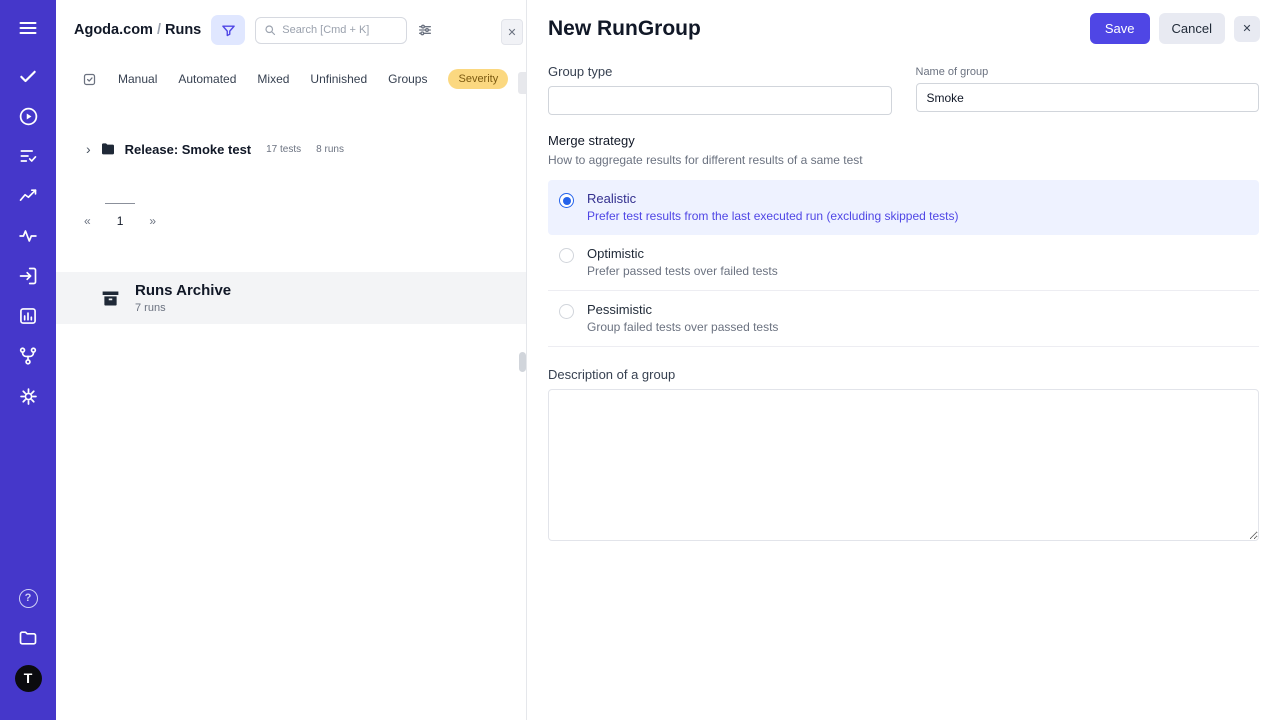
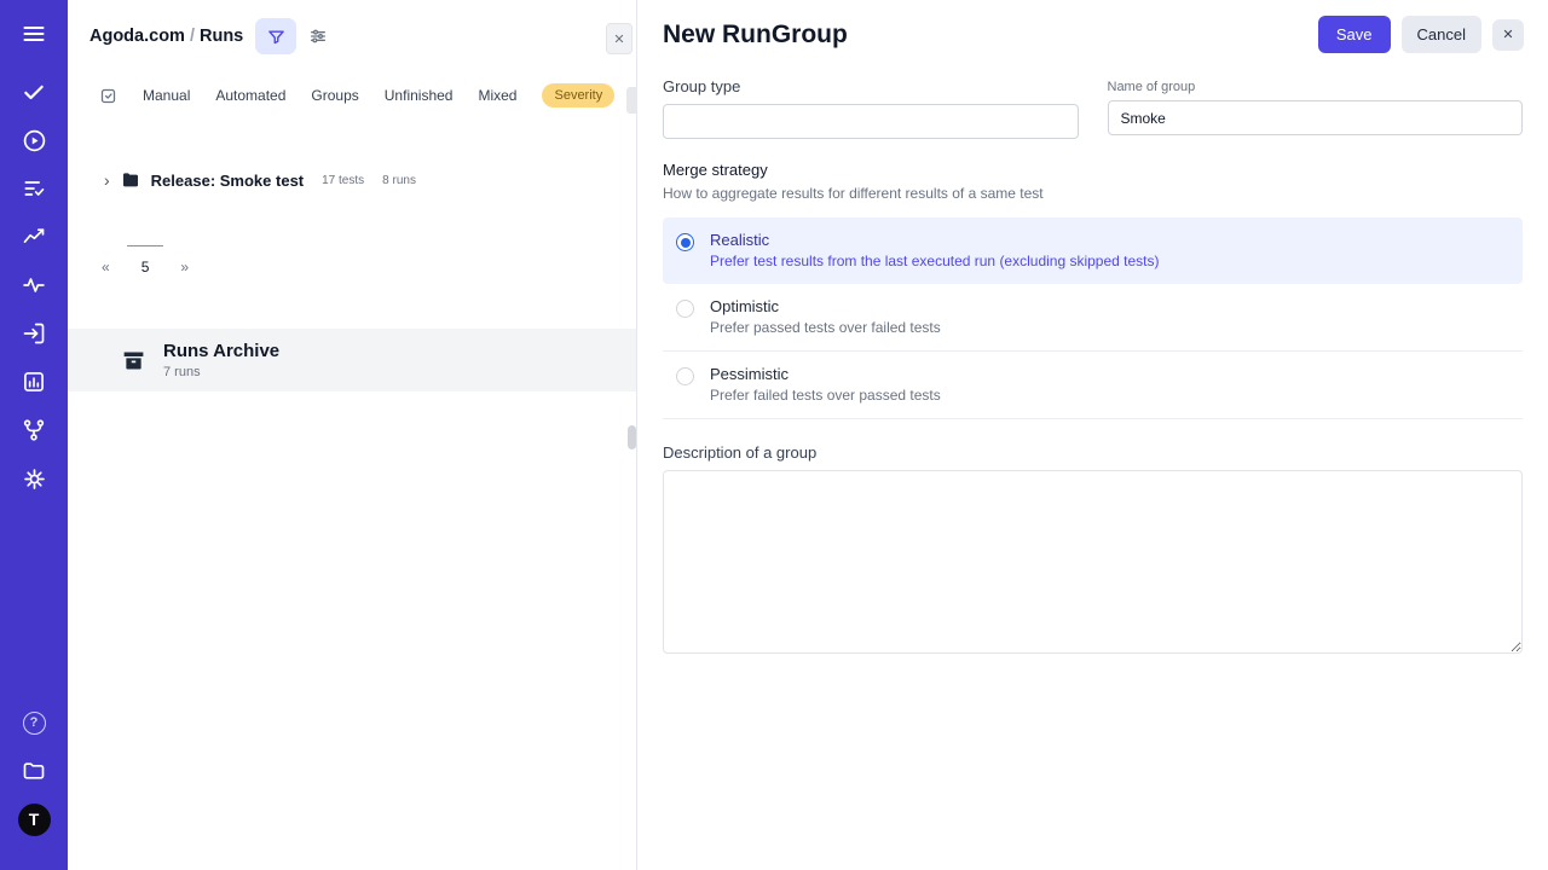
  ?
  T
  Agoda.com / Runs
- Search [Cmd + K]
  ✕
  Manual
  Automated
- Mixed
+ Groups
  Unfinished
- Groups
+ Mixed
  Severity
  ›
  Release: Smoke test
  17 tests
  8 runs
  «
- 1
+ 5
  »
  Runs Archive
  7 runs
  New RunGroup
  Save
  Cancel
  ✕
  Group type
  Name of group
  Smoke
  Merge strategy
  How to aggregate results for different results of a same test
  Realistic
  Prefer test results from the last executed run (excluding skipped tests)
  Optimistic
  Prefer passed tests over failed tests
  Pessimistic
- Group failed tests over passed tests
+ Prefer failed tests over passed tests
  Description of a group
